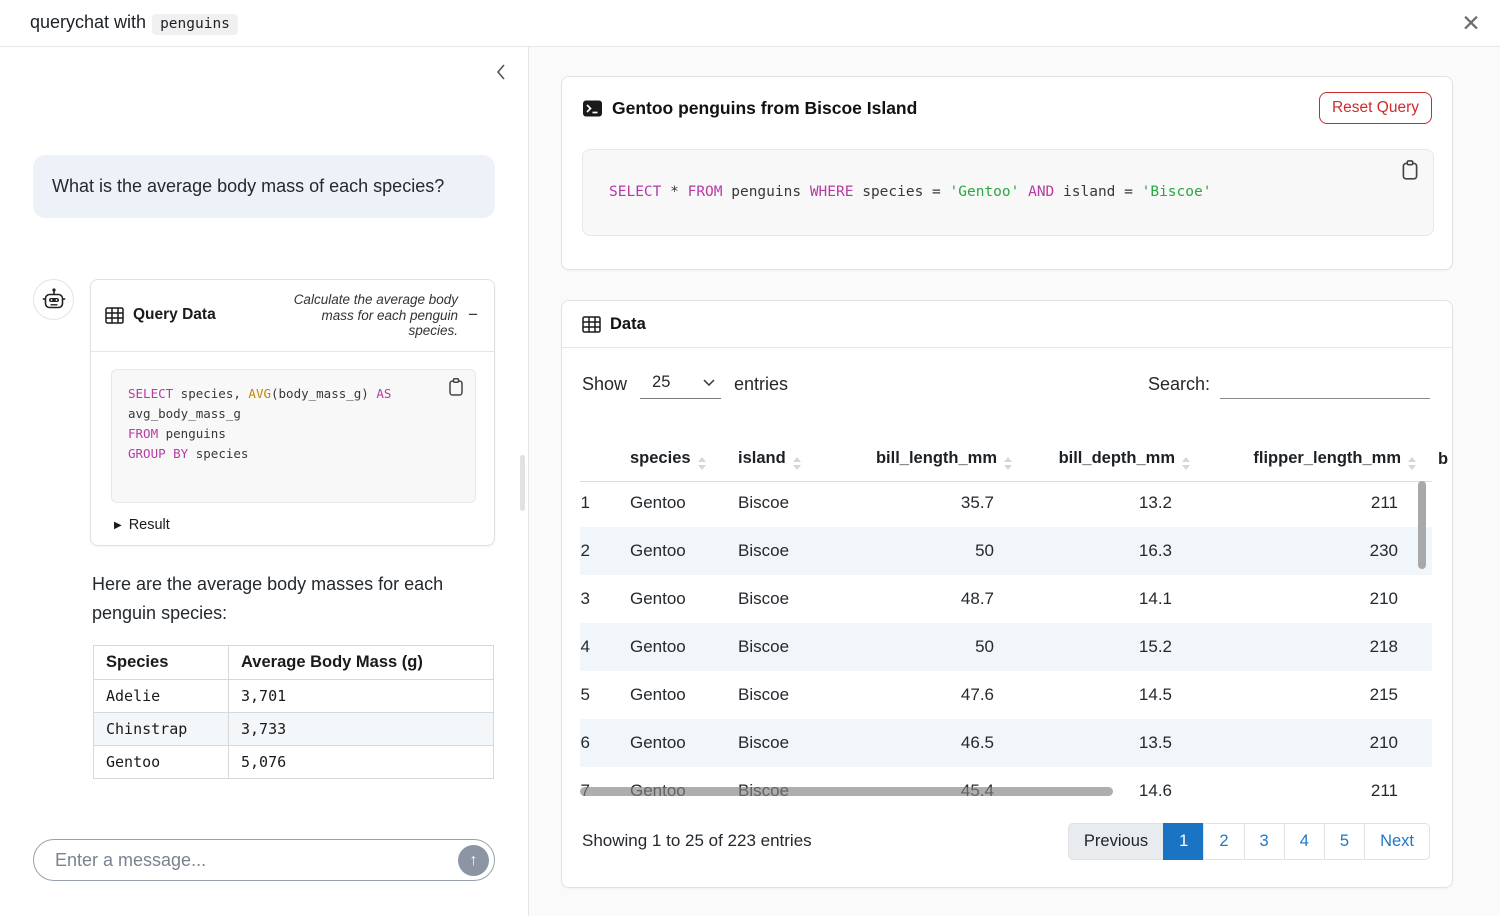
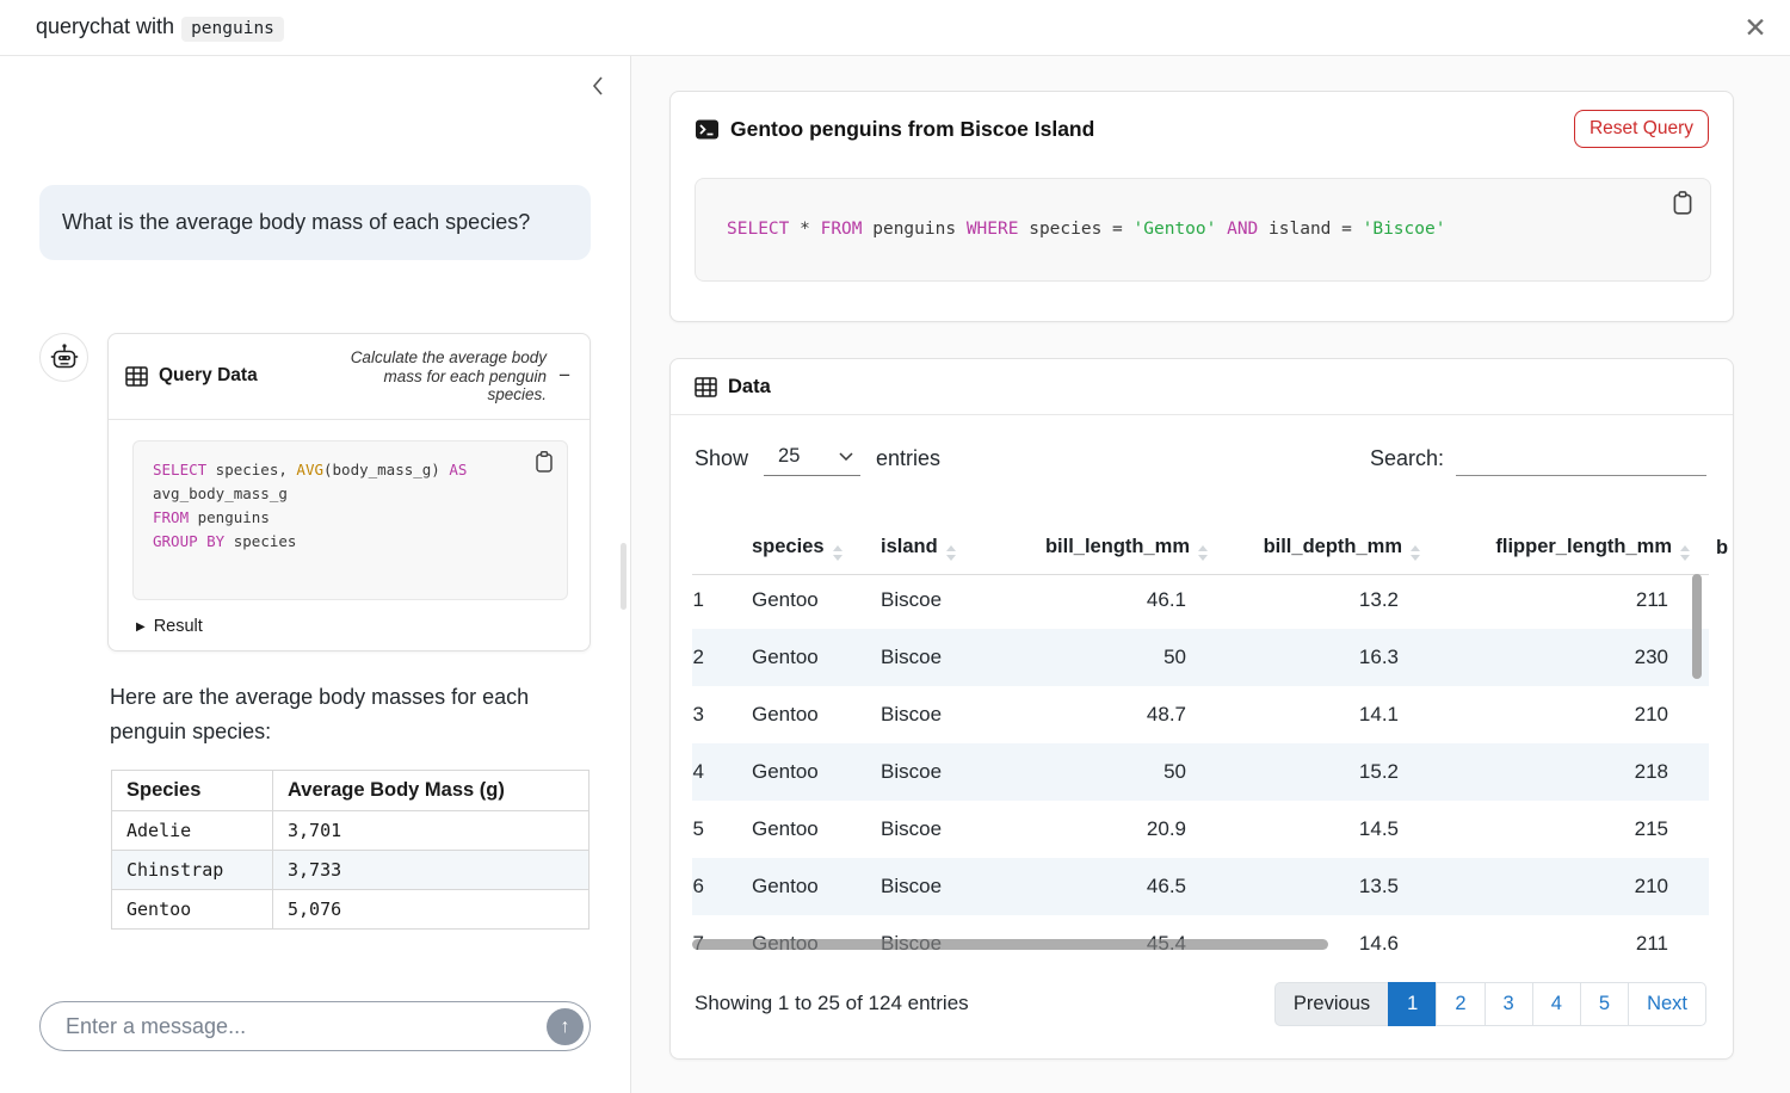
  querychat with penguins
  ✕
  What is the average body mass of each species?
  Query Data
  Calculate the average body mass for each penguin species.
  −
  SELECT species, AVG(body_mass_g) AS
  avg_body_mass_g
  FROM penguins
  GROUP BY species
  ▶
  Result
  Here are the average body masses for each penguin species:
  Species	Average Body Mass (g)
  Adelie	3,701
  Chinstrap	3,733
  Gentoo	5,076
  Enter a message...
  ↑
  Gentoo penguins from Biscoe Island
  Reset Query
  SELECT * FROM penguins WHERE species = 'Gentoo' AND island = 'Biscoe'
  Data
  Show
  25
  entries
  Search:
  	species	island	bill_length_mm	bill_depth_mm	flipper_length_mm	b
- 1	Gentoo	Biscoe	35.7	13.2	211
+ 1	Gentoo	Biscoe	46.1	13.2	211
  2	Gentoo	Biscoe	50	16.3	230
  3	Gentoo	Biscoe	48.7	14.1	210
  4	Gentoo	Biscoe	50	15.2	218
- 5	Gentoo	Biscoe	47.6	14.5	215
+ 5	Gentoo	Biscoe	20.9	14.5	215
  6	Gentoo	Biscoe	46.5	13.5	210
  7	Gentoo	Biscoe	45.4	14.6	211
- Showing 1 to 25 of 223 entries
+ Showing 1 to 25 of 124 entries
  Previous
  1
  2
  3
  4
  5
  Next
